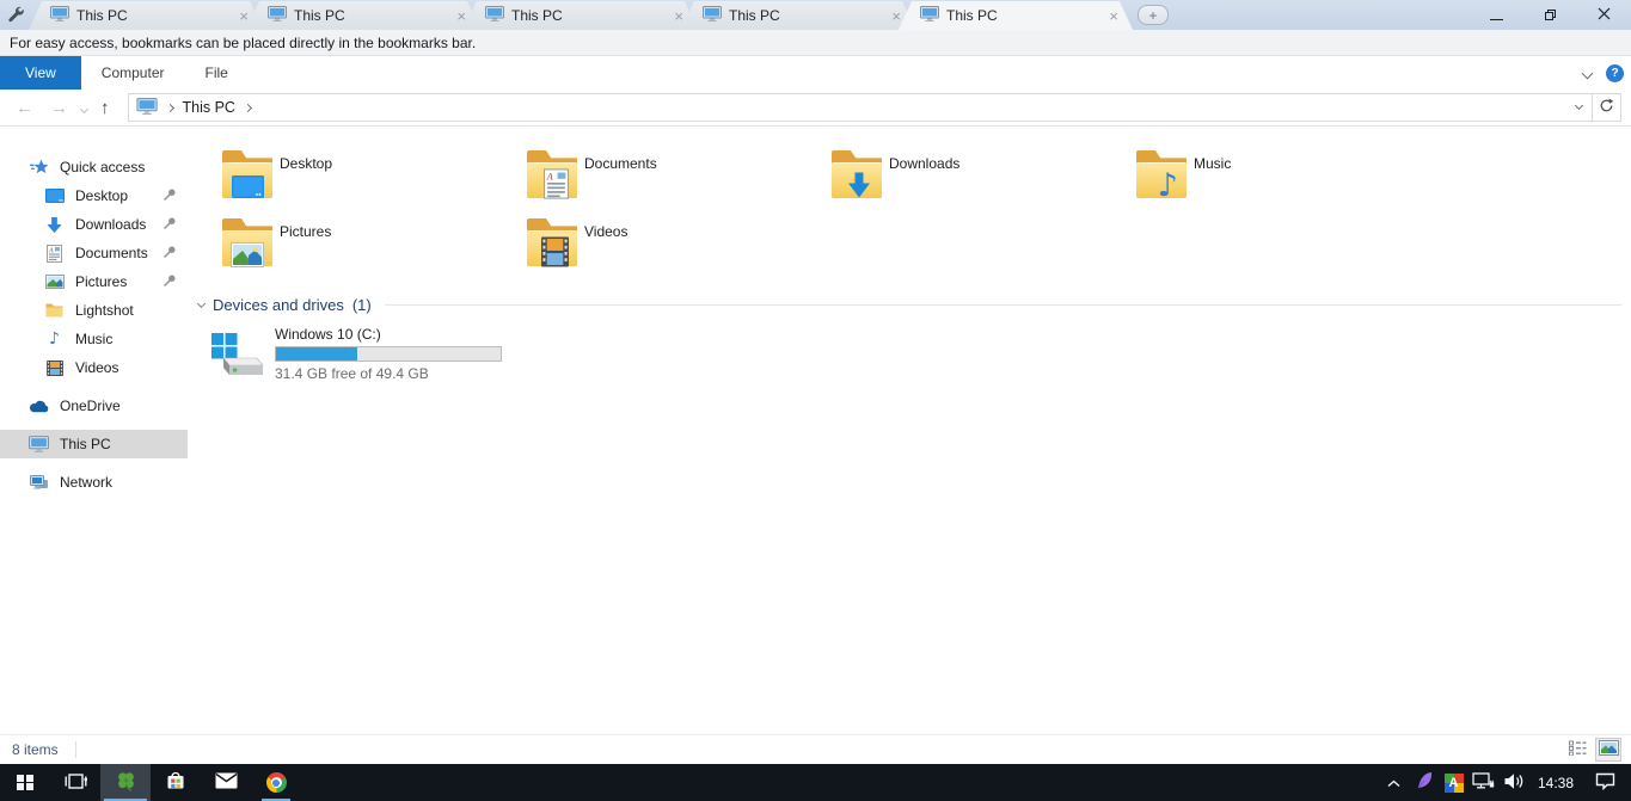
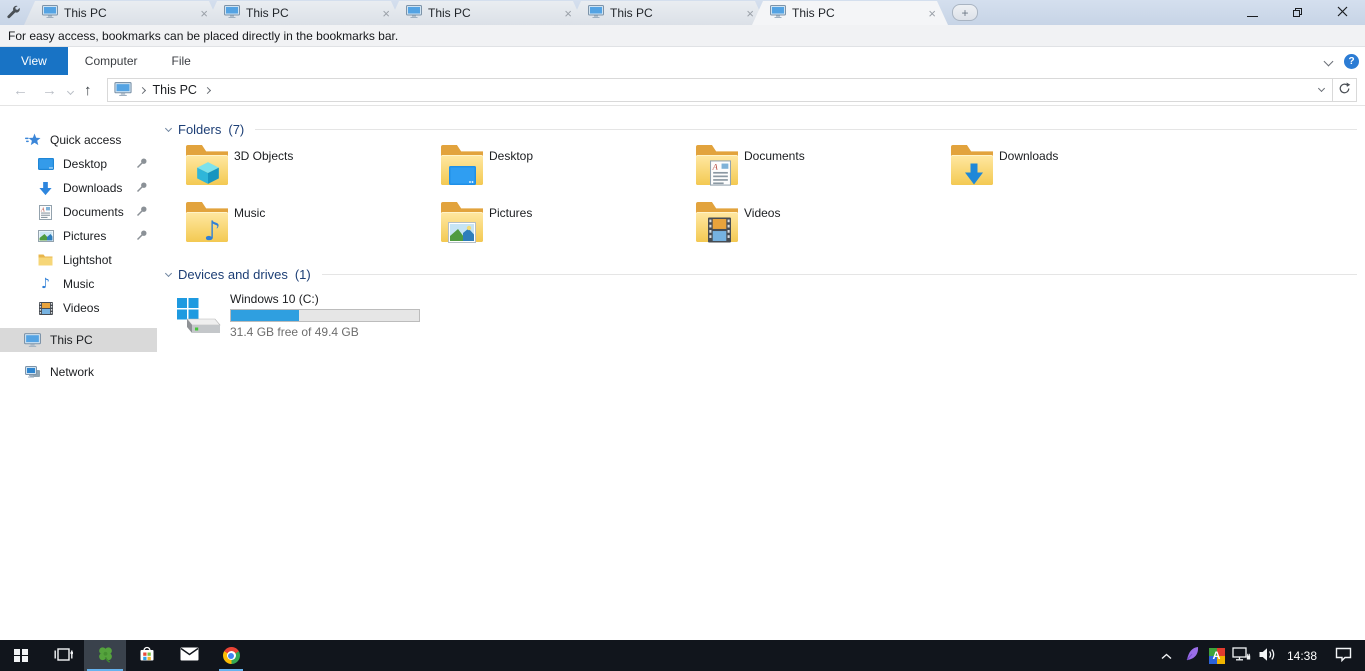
  This PC
  ×
  This PC
  ×
  This PC
  ×
  This PC
  ×
  This PC
  ×
  +
  For easy access, bookmarks can be placed directly in the bookmarks bar.
  View
  Computer
  File
  ?
  ←
  →
  ↑
  This PC
  Quick access
  Desktop
  Downloads
  Documents
  Pictures
  Lightshot
  ♪
  Music
  Videos
- OneDrive
  This PC
  Network
+ Folders
+ (7)
+ 3D Objects
  Desktop
  A
  Documents
  Downloads
  ♪
  Music
  Pictures
  Videos
  Devices and drives
  (1)
  Windows 10 (C:)
  31.4 GB free of 49.4 GB
- 8 items
  A
  14:38
